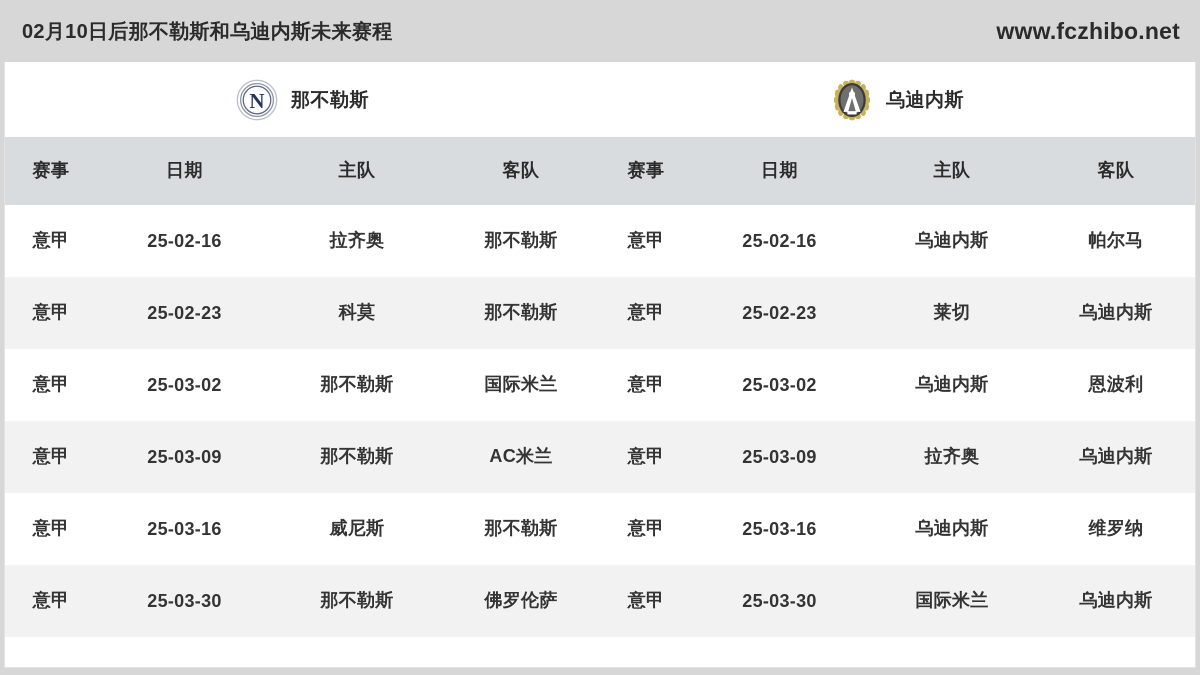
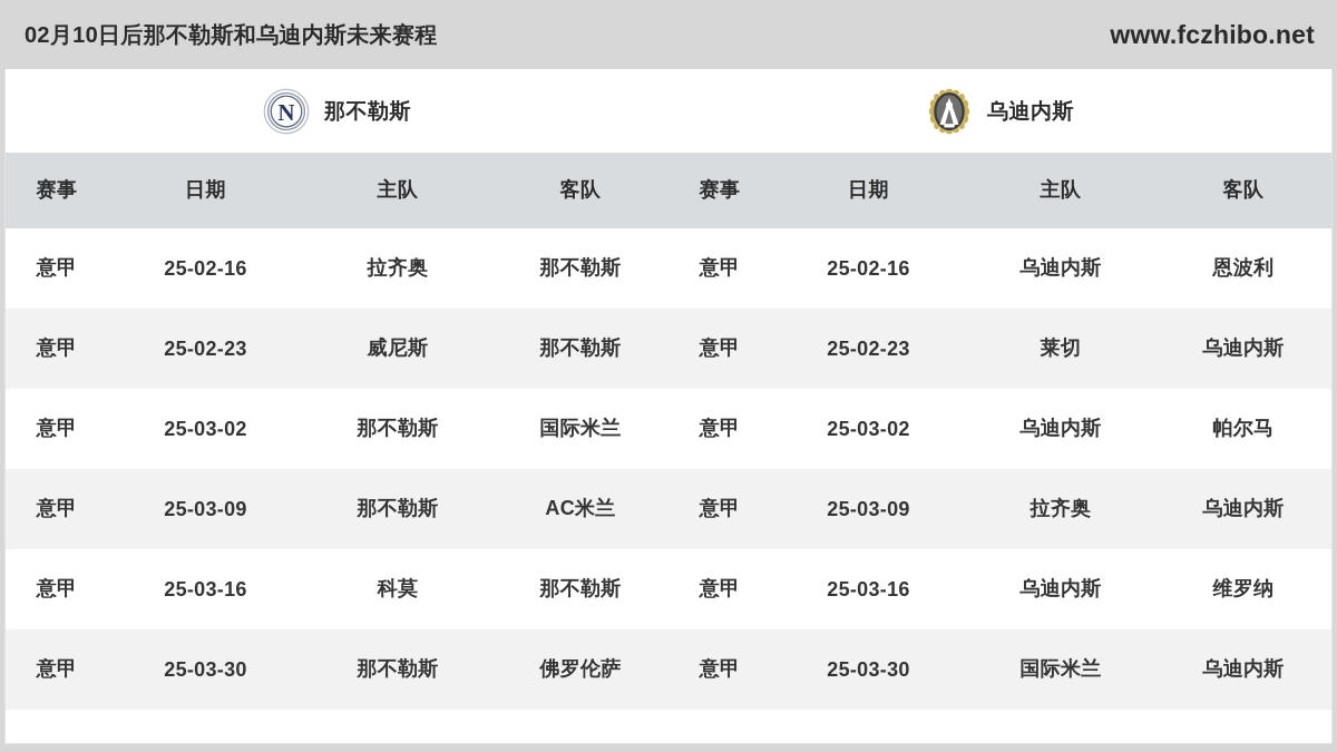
  02月10日后那不勒斯和乌迪内斯未来赛程
  www.fczhibo.net
  N
  那不勒斯
  乌迪内斯
  赛事	日期	主队	客队	赛事	日期	主队	客队
- 意甲	25-02-16	拉齐奥	那不勒斯	意甲	25-02-16	乌迪内斯	帕尔马
+ 意甲	25-02-16	拉齐奥	那不勒斯	意甲	25-02-16	乌迪内斯	恩波利
- 意甲	25-02-23	科莫	那不勒斯	意甲	25-02-23	莱切	乌迪内斯
+ 意甲	25-02-23	威尼斯	那不勒斯	意甲	25-02-23	莱切	乌迪内斯
- 意甲	25-03-02	那不勒斯	国际米兰	意甲	25-03-02	乌迪内斯	恩波利
+ 意甲	25-03-02	那不勒斯	国际米兰	意甲	25-03-02	乌迪内斯	帕尔马
  意甲	25-03-09	那不勒斯	AC米兰	意甲	25-03-09	拉齐奥	乌迪内斯
- 意甲	25-03-16	威尼斯	那不勒斯	意甲	25-03-16	乌迪内斯	维罗纳
+ 意甲	25-03-16	科莫	那不勒斯	意甲	25-03-16	乌迪内斯	维罗纳
  意甲	25-03-30	那不勒斯	佛罗伦萨	意甲	25-03-30	国际米兰	乌迪内斯
